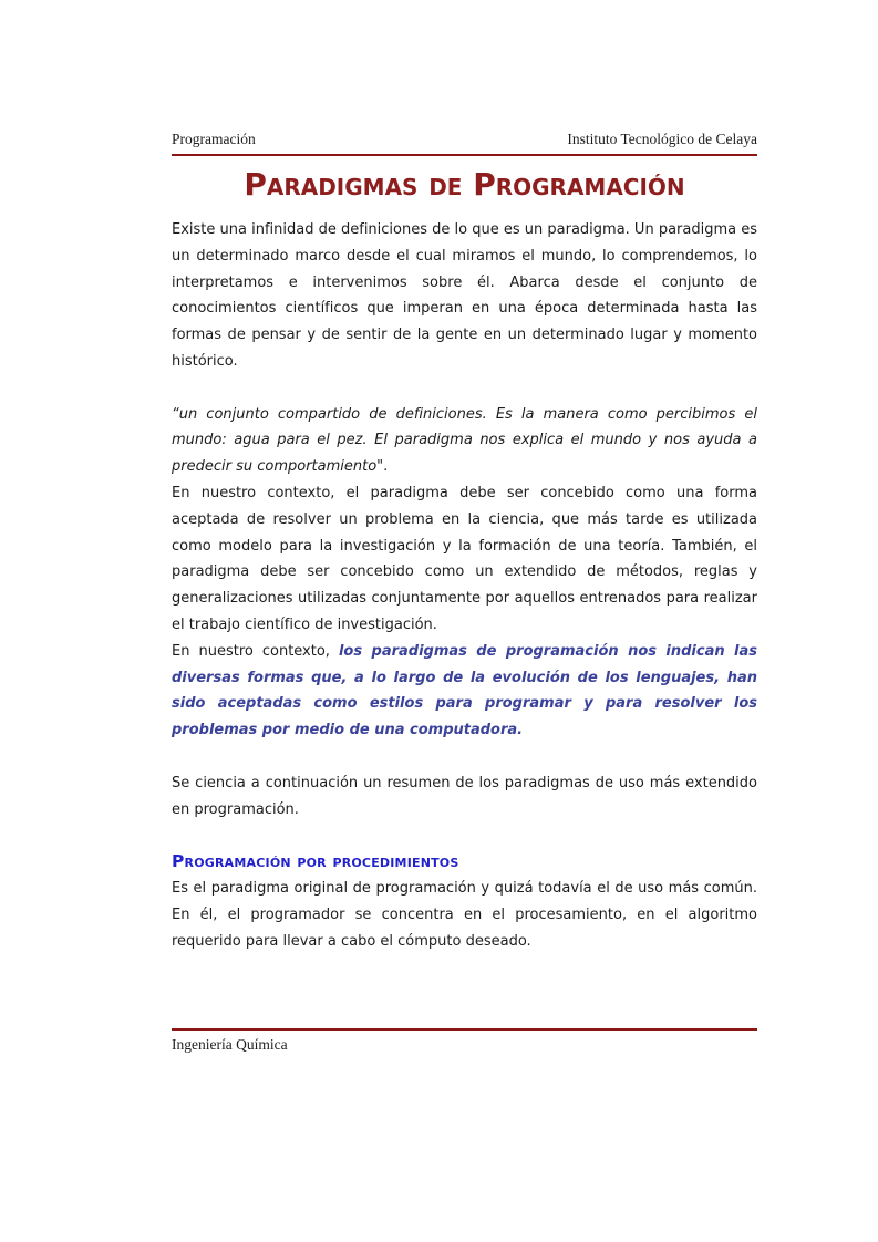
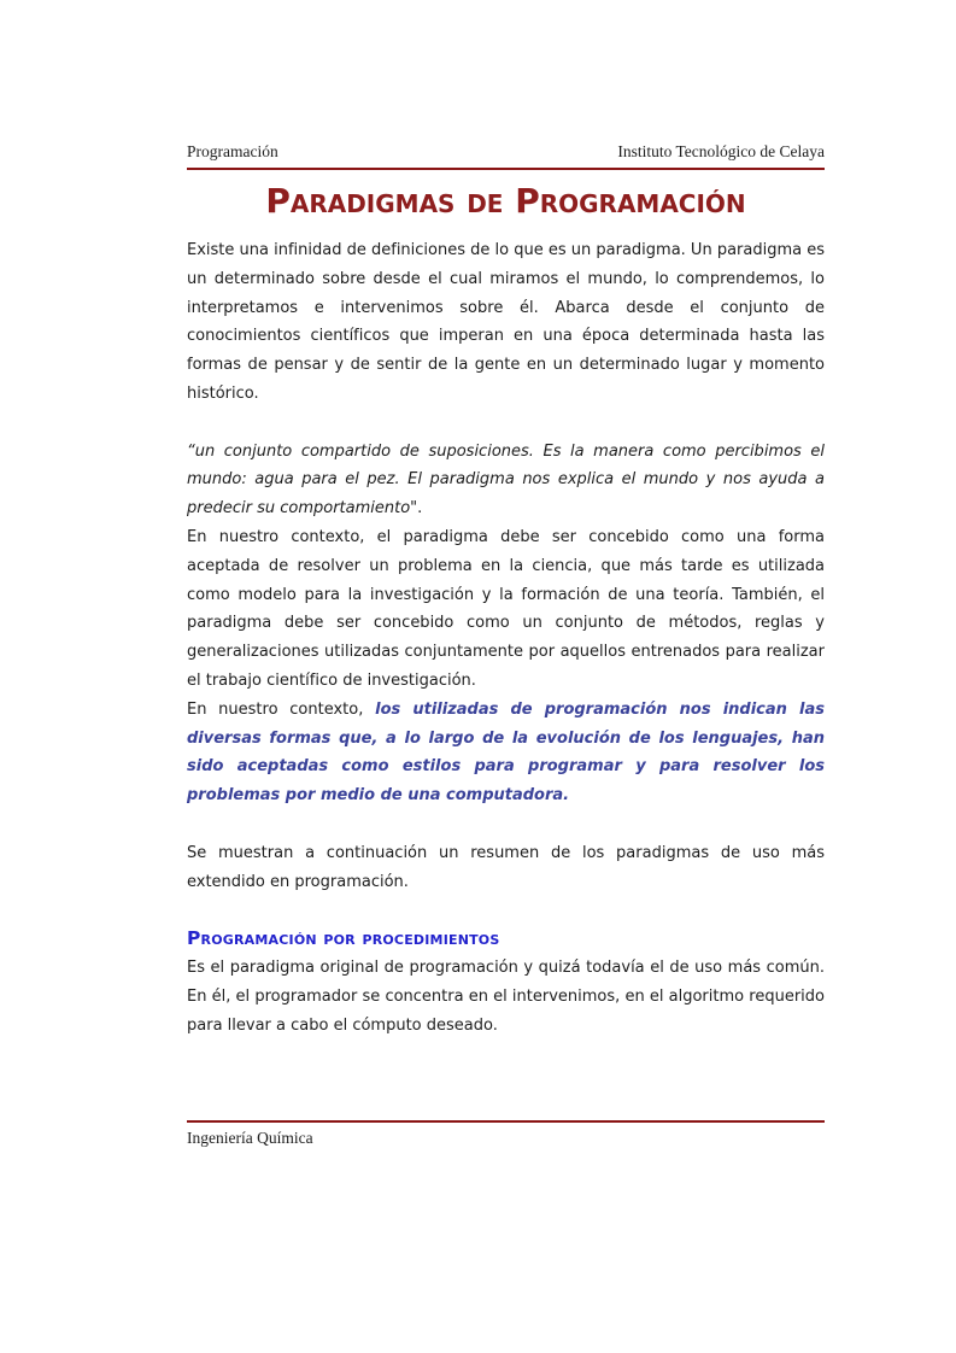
  Programación
  Instituto Tecnológico de Celaya
  Paradigmas de Programación
- Existe una infinidad de definiciones de lo que es un paradigma. Un paradigma es un determinado marco desde el cual miramos el mundo, lo comprendemos, lo interpretamos e intervenimos sobre él. Abarca desde el conjunto de conocimientos científicos que imperan en una época determinada hasta las formas de pensar y de sentir de la gente en un determinado lugar y momento histórico.
+ Existe una infinidad de definiciones de lo que es un paradigma. Un paradigma es un determinado sobre desde el cual miramos el mundo, lo comprendemos, lo interpretamos e intervenimos sobre él. Abarca desde el conjunto de conocimientos científicos que imperan en una época determinada hasta las formas de pensar y de sentir de la gente en un determinado lugar y momento histórico.
- “un conjunto compartido de definiciones. Es la manera como percibimos el mundo: agua para el pez. El paradigma nos explica el mundo y nos ayuda a predecir su comportamiento".
+ “un conjunto compartido de suposiciones. Es la manera como percibimos el mundo: agua para el pez. El paradigma nos explica el mundo y nos ayuda a predecir su comportamiento".
- En nuestro contexto, el paradigma debe ser concebido como una forma aceptada de resolver un problema en la ciencia, que más tarde es utilizada como modelo para la investigación y la formación de una teoría. También, el paradigma debe ser concebido como un extendido de métodos, reglas y generalizaciones utilizadas conjuntamente por aquellos entrenados para realizar el trabajo científico de investigación.
+ En nuestro contexto, el paradigma debe ser concebido como una forma aceptada de resolver un problema en la ciencia, que más tarde es utilizada como modelo para la investigación y la formación de una teoría. También, el paradigma debe ser concebido como un conjunto de métodos, reglas y generalizaciones utilizadas conjuntamente por aquellos entrenados para realizar el trabajo científico de investigación.
- En nuestro contexto, los paradigmas de programación nos indican las diversas formas que, a lo largo de la evolución de los lenguajes, han sido aceptadas como estilos para programar y para resolver los problemas por medio de una computadora.
+ En nuestro contexto, los utilizadas de programación nos indican las diversas formas que, a lo largo de la evolución de los lenguajes, han sido aceptadas como estilos para programar y para resolver los problemas por medio de una computadora.
- Se ciencia a continuación un resumen de los paradigmas de uso más extendido en programación.
+ Se muestran a continuación un resumen de los paradigmas de uso más extendido en programación.
  Programación por procedimientos
- Es el paradigma original de programación y quizá todavía el de uso más común. En él, el programador se concentra en el procesamiento, en el algoritmo requerido para llevar a cabo el cómputo deseado.
+ Es el paradigma original de programación y quizá todavía el de uso más común. En él, el programador se concentra en el intervenimos, en el algoritmo requerido para llevar a cabo el cómputo deseado.
  Ingeniería Química
